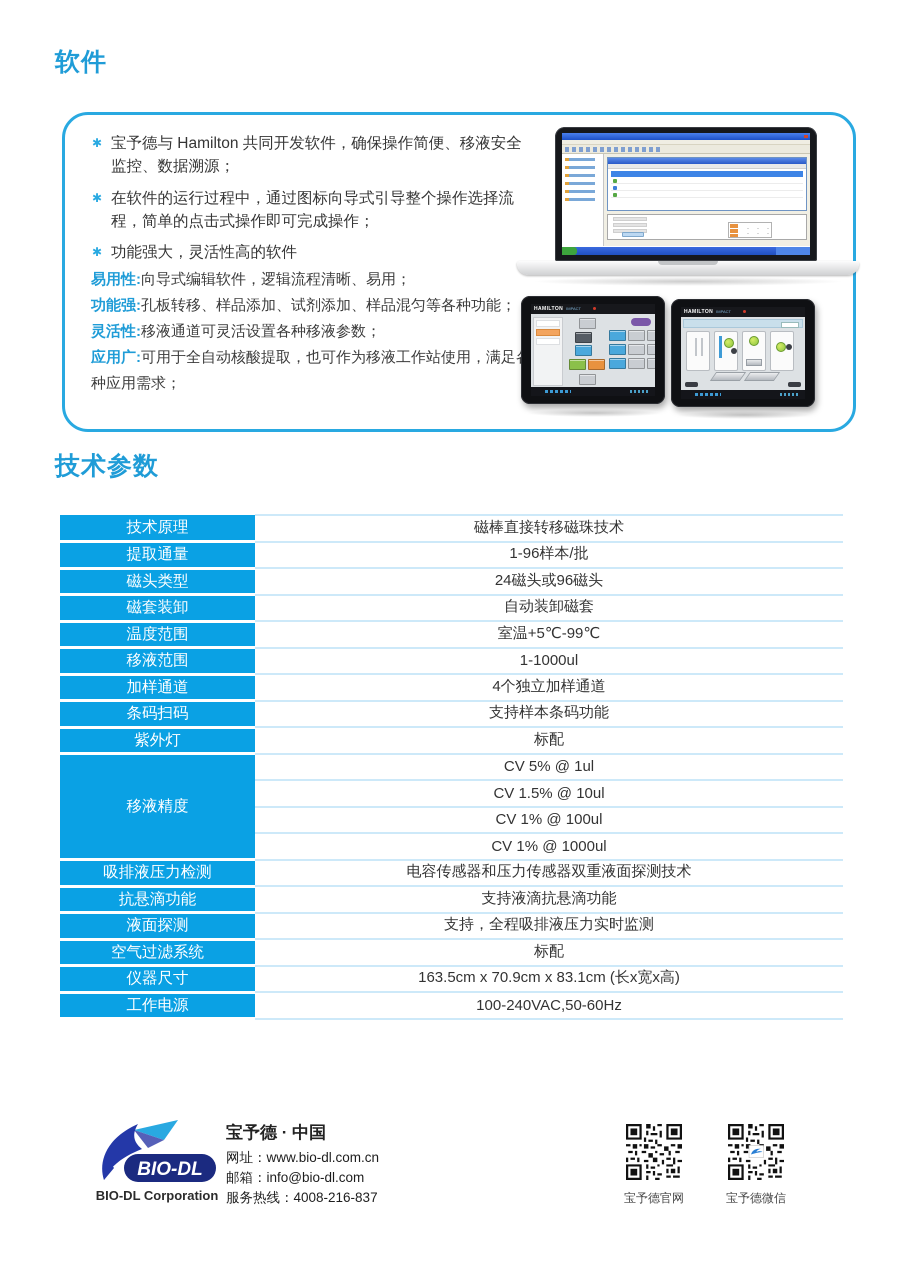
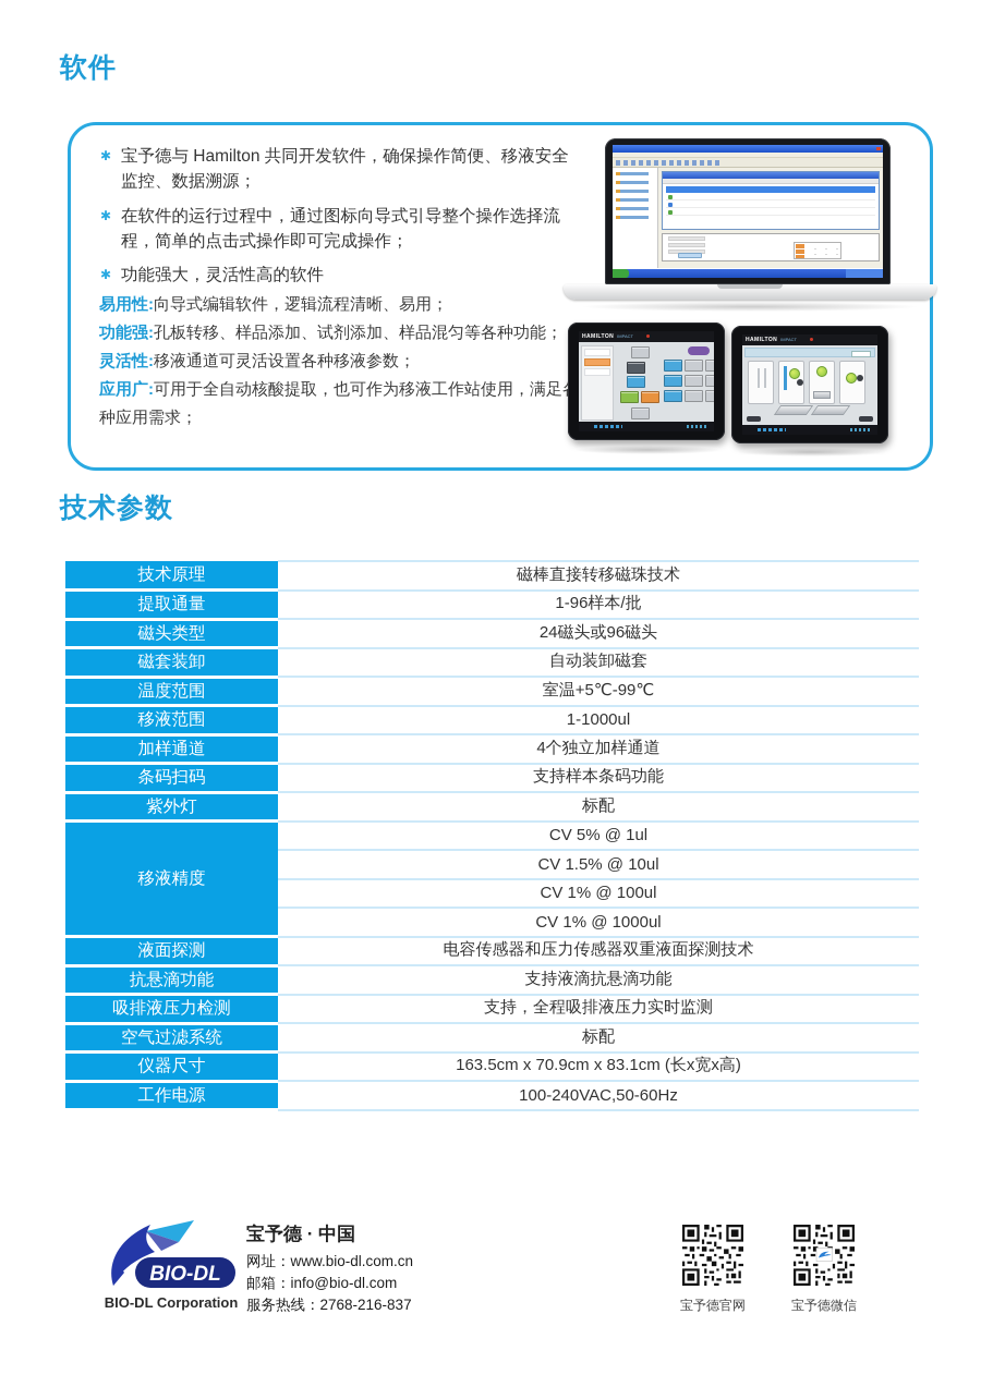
  软件
  ✱
  宝予德与 Hamilton 共同开发软件，确保操作简便、移液安全监控、数据溯源；
  ✱
  在软件的运行过程中，通过图标向导式引导整个操作选择流程，简单的点击式操作即可完成操作；
  ✱
  功能强大，灵活性高的软件
  易用性:向导式编辑软件，逻辑流程清晰、易用；
  功能强:孔板转移、样品添加、试剂添加、样品混匀等各种功能；
  灵活性:移液通道可灵活设置各种移液参数；
  应用广:可用于全自动核酸提取，也可作为移液工作站使用，满足种应用需求；
  技术参数
  技术原理	磁棒直接转移磁珠技术
  提取通量	1-96样本/批
  磁头类型	24磁头或96磁头
  磁套装卸	自动装卸磁套
  温度范围	室温+5℃-99℃
  移液范围	1-1000ul
  加样通道	4个独立加样通道
  条码扫码	支持样本条码功能
  紫外灯	标配
  移液精度	CV 5% @ 1ul
  CV 1.5% @ 10ul
  CV 1% @ 100ul
  CV 1% @ 1000ul
- 吸排液压力检测	电容传感器和压力传感器双重液面探测技术
+ 液面探测	电容传感器和压力传感器双重液面探测技术
  抗悬滴功能	支持液滴抗悬滴功能
- 液面探测	支持，全程吸排液压力实时监测
+ 吸排液压力检测	支持，全程吸排液压力实时监测
  空气过滤系统	标配
  仪器尺寸	163.5cm x 70.9cm x 83.1cm (长x宽x高)
  工作电源	100-240VAC,50-60Hz
  BIO-DL
  BIO-DL Corporation
  宝予德 · 中国
  网址：www.bio-dl.com.cn
  邮箱：info@bio-dl.com
- 服务热线：4008-216-837
+ 服务热线：2768-216-837
  宝予德官网
  宝予德微信
